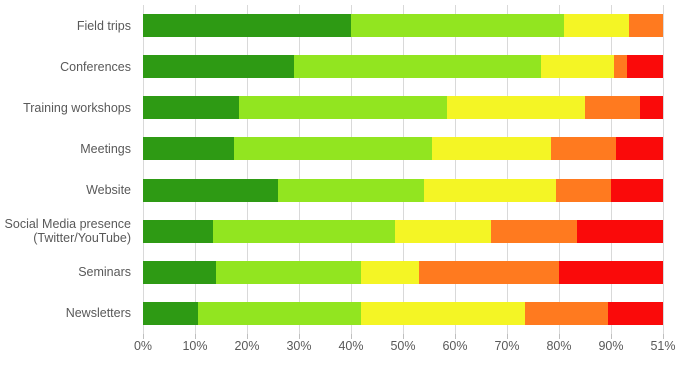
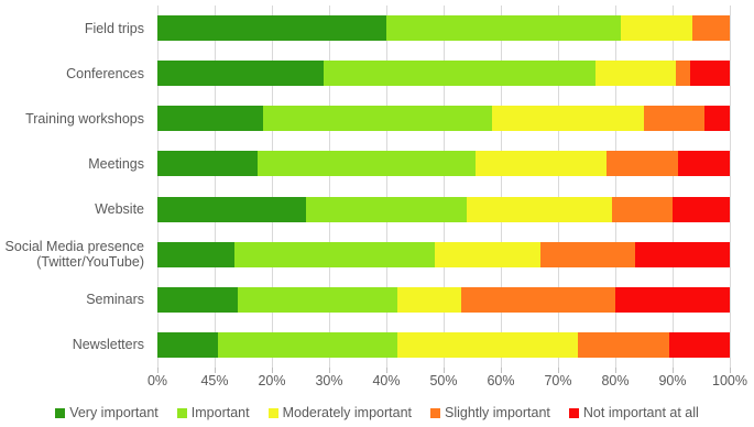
  Field trips
  Conferences
  Training workshops
  Meetings
  Website
  Social Media presence
  (Twitter/YouTube)
  Seminars
  Newsletters
  0%
- 10%
+ 45%
  20%
  30%
  40%
  50%
  60%
  70%
  80%
  90%
- 51%
+ 100%
+ Very important
+ Important
+ Moderately important
+ Slightly important
+ Not important at all
